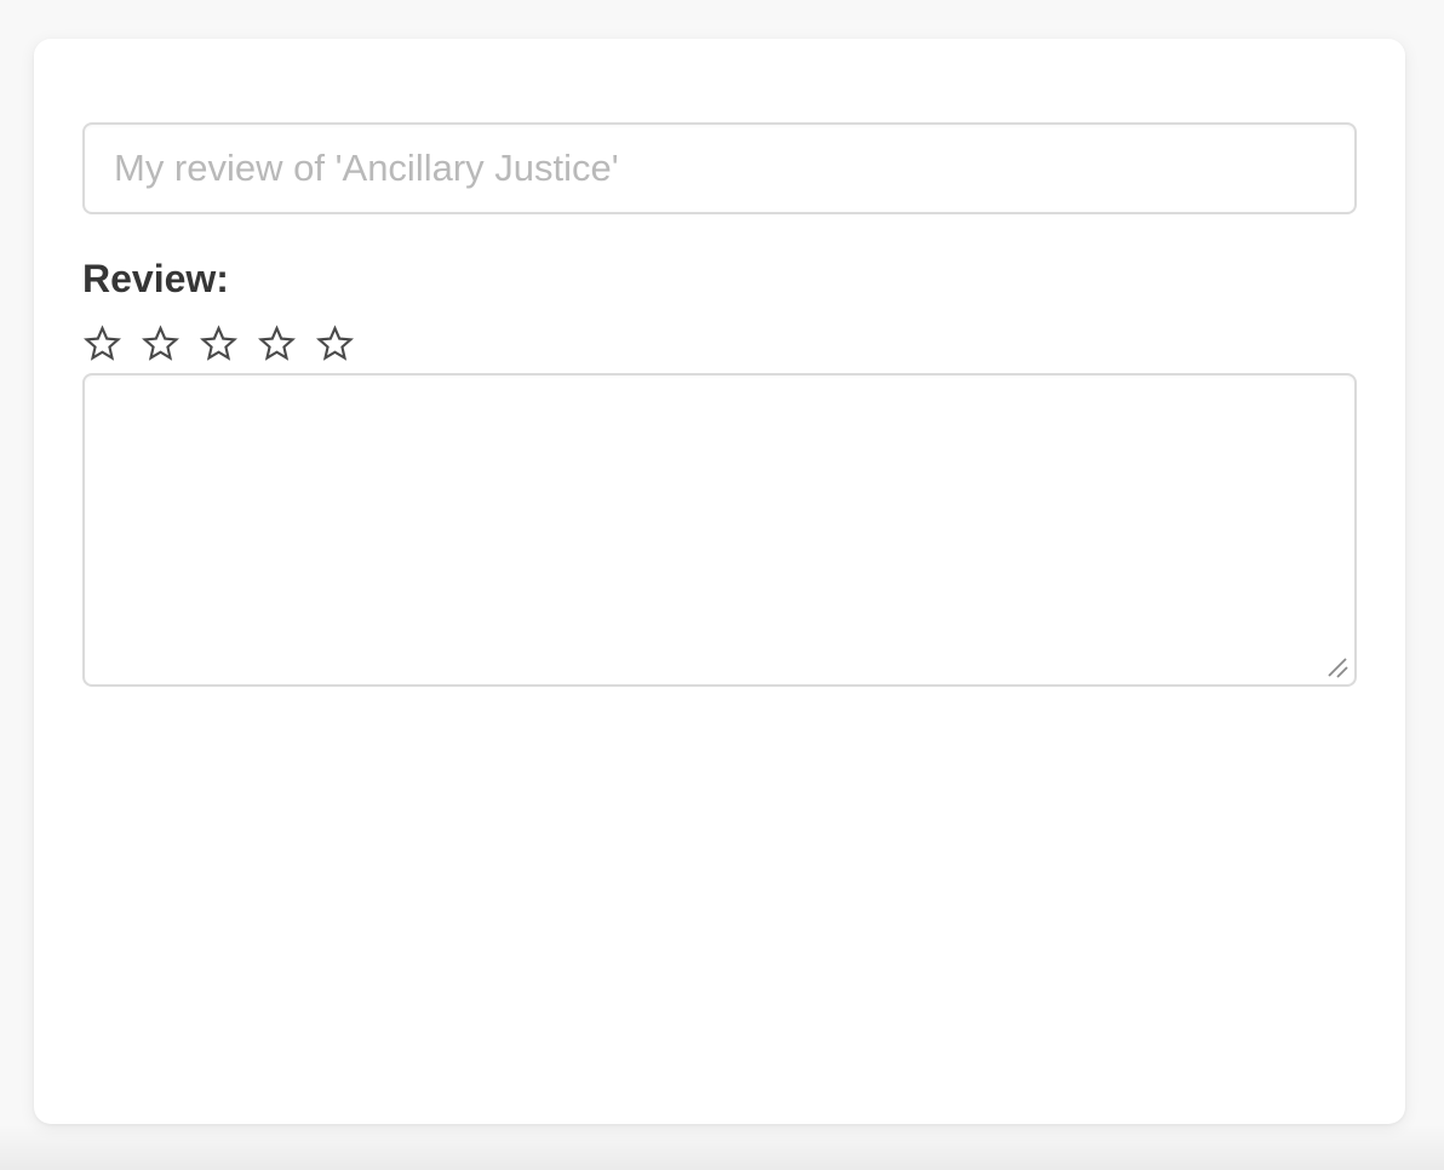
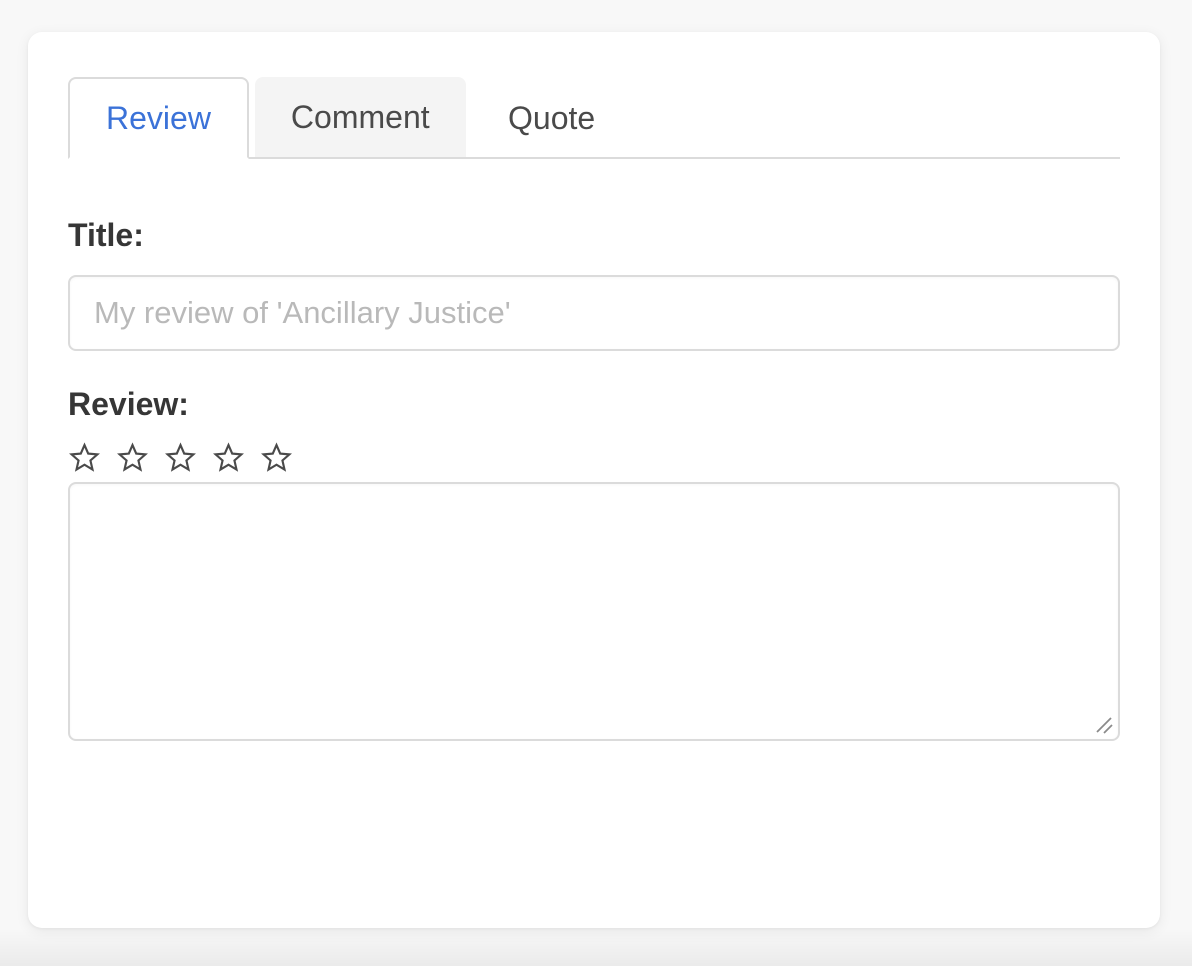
+ Review
+ Comment
+ Quote
+ Title:
  My review of 'Ancillary Justice'
  Review:
